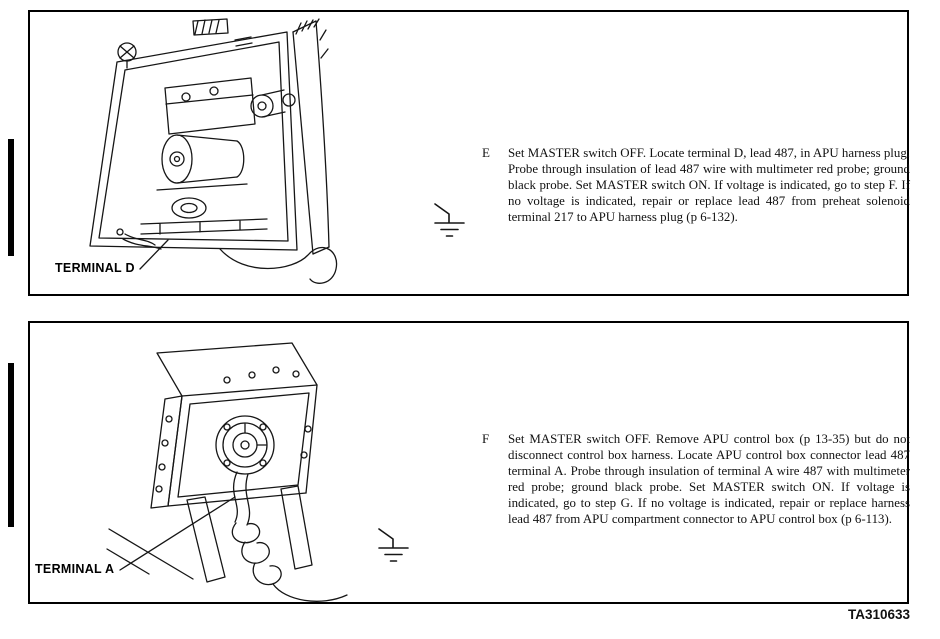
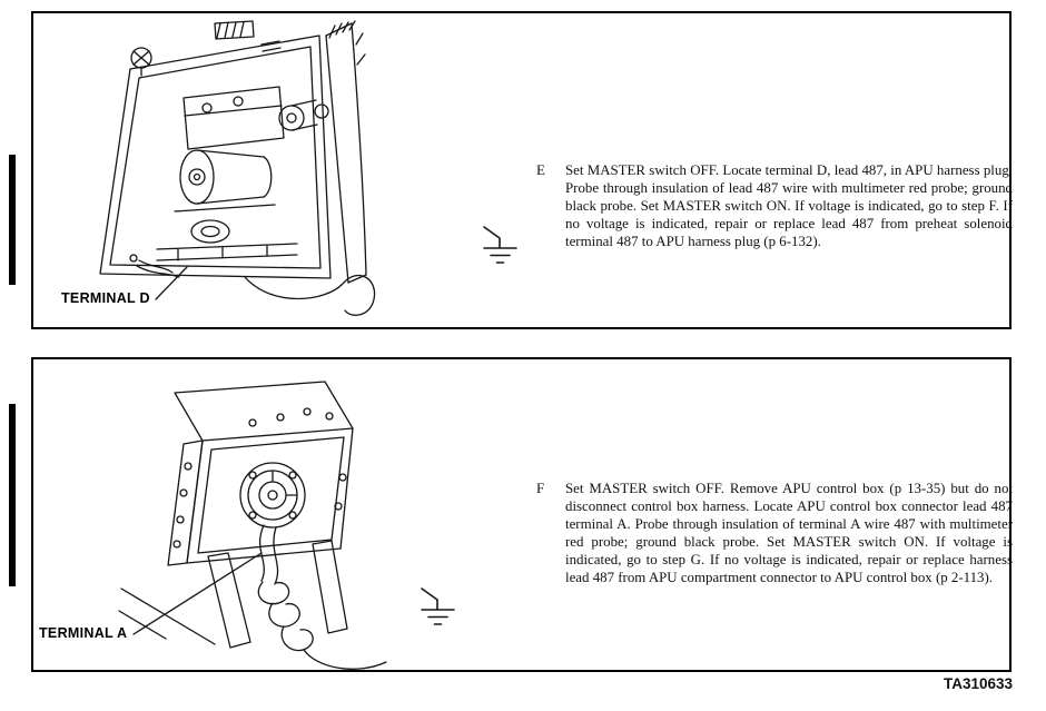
  TERMINAL D
  E
- Set MASTER switch OFF. Locate terminal D, lead 487, in APU harness plug. Probe through insulation of lead 487 wire with multimeter red probe; ground black probe. Set MASTER switch ON. If voltage is indicated, go to step F. If no voltage is indicated, repair or replace lead 487 from preheat solenoid terminal 217 to APU harness plug (p 6-132).
+ Set MASTER switch OFF. Locate terminal D, lead 487, in APU harness plug. Probe through insulation of lead 487 wire with multimeter red probe; ground black probe. Set MASTER switch ON. If voltage is indicated, go to step F. If no voltage is indicated, repair or replace lead 487 from preheat solenoid terminal 487 to APU harness plug (p 6-132).
  TERMINAL A
  F
- Set MASTER switch OFF. Remove APU control box (p 13-35) but do not disconnect control box harness. Locate APU control box connector lead 487 terminal A. Probe through insulation of terminal A wire 487 with multimeter red probe; ground black probe. Set MASTER switch ON. If voltage is indicated, go to step G. If no voltage is indicated, repair or replace harness lead 487 from APU compartment connector to APU control box (p 6-113).
+ Set MASTER switch OFF. Remove APU control box (p 13-35) but do not disconnect control box harness. Locate APU control box connector lead 487 terminal A. Probe through insulation of terminal A wire 487 with multimeter red probe; ground black probe. Set MASTER switch ON. If voltage is indicated, go to step G. If no voltage is indicated, repair or replace harness lead 487 from APU compartment connector to APU control box (p 2-113).
  TA310633
